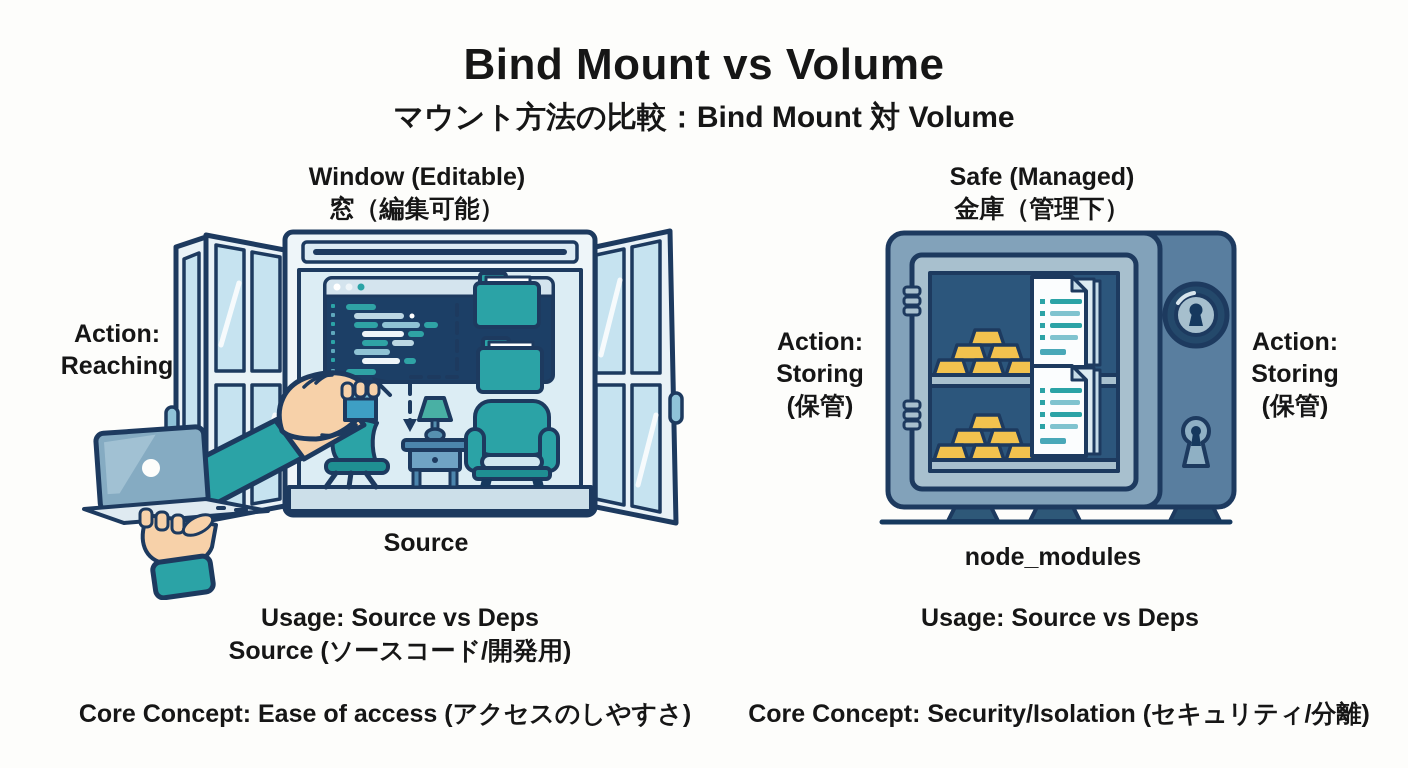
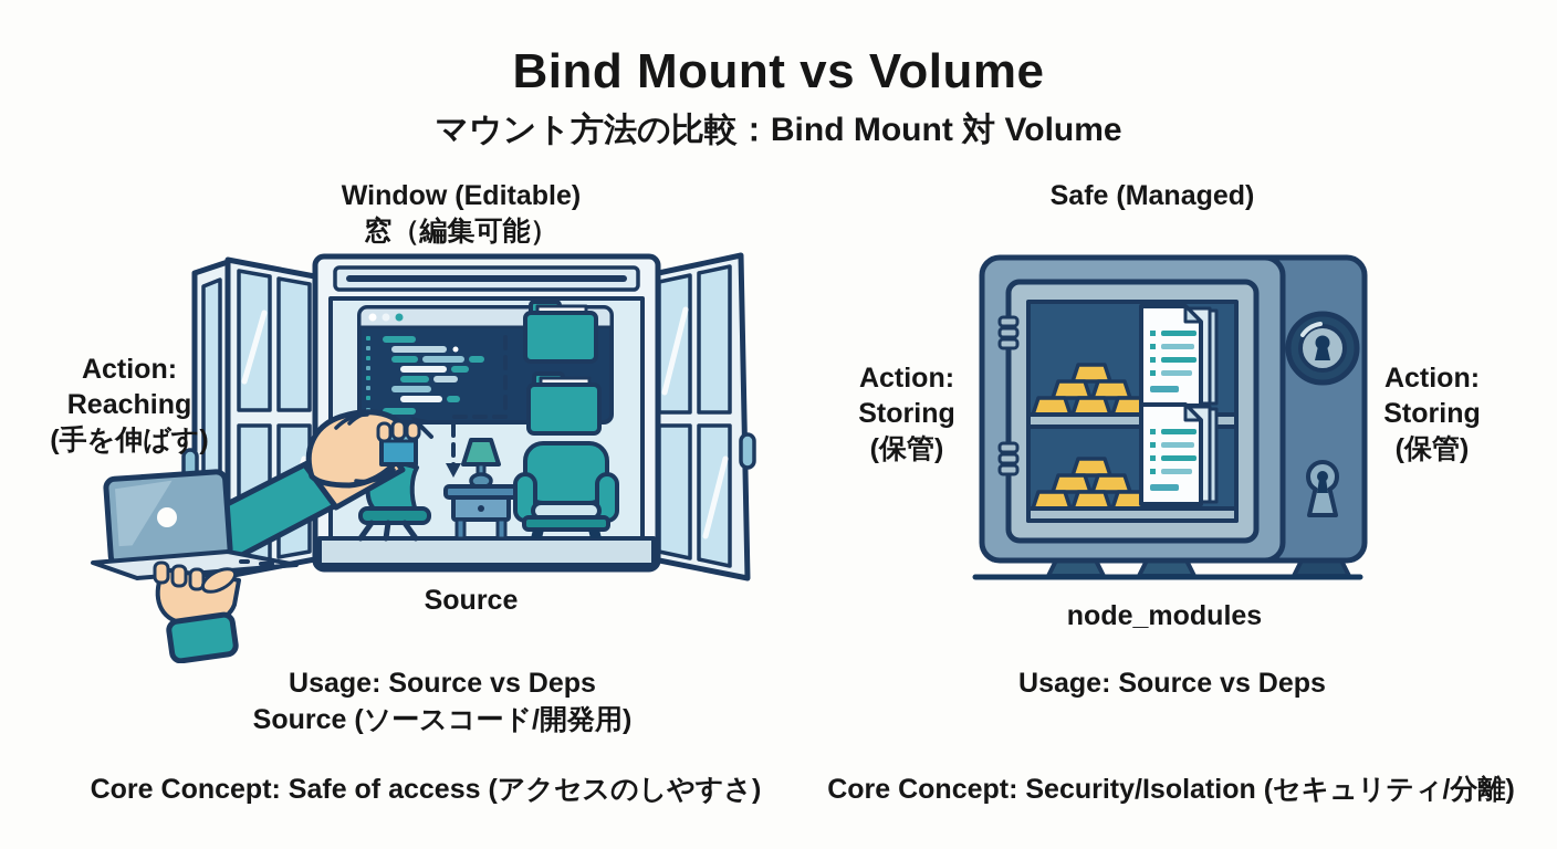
  Bind Mount vs Volume
  マウント方法の比較：Bind Mount 対 Volume
  Window (Editable)
  窓（編集可能）
  Action:
  Reaching
+ (手を伸ばす)
  Source
  Usage: Source vs Deps
  Source (ソースコード/開発用)
- Core Concept: Ease of access (アクセスのしやすさ)
+ Core Concept: Safe of access (アクセスのしやすさ)
  Safe (Managed)
- 金庫（管理下）
  Action:
  Storing
  (保管)
  Action:
  Storing
  (保管)
  node_modules
  Usage: Source vs Deps
  Core Concept: Security/Isolation (セキュリティ/分離)
